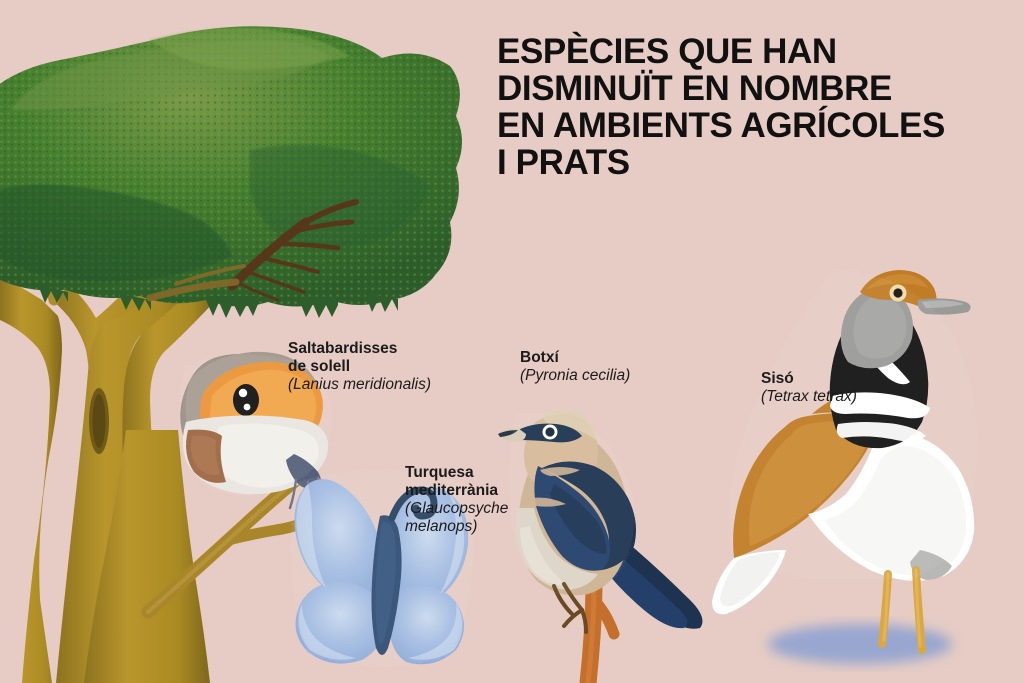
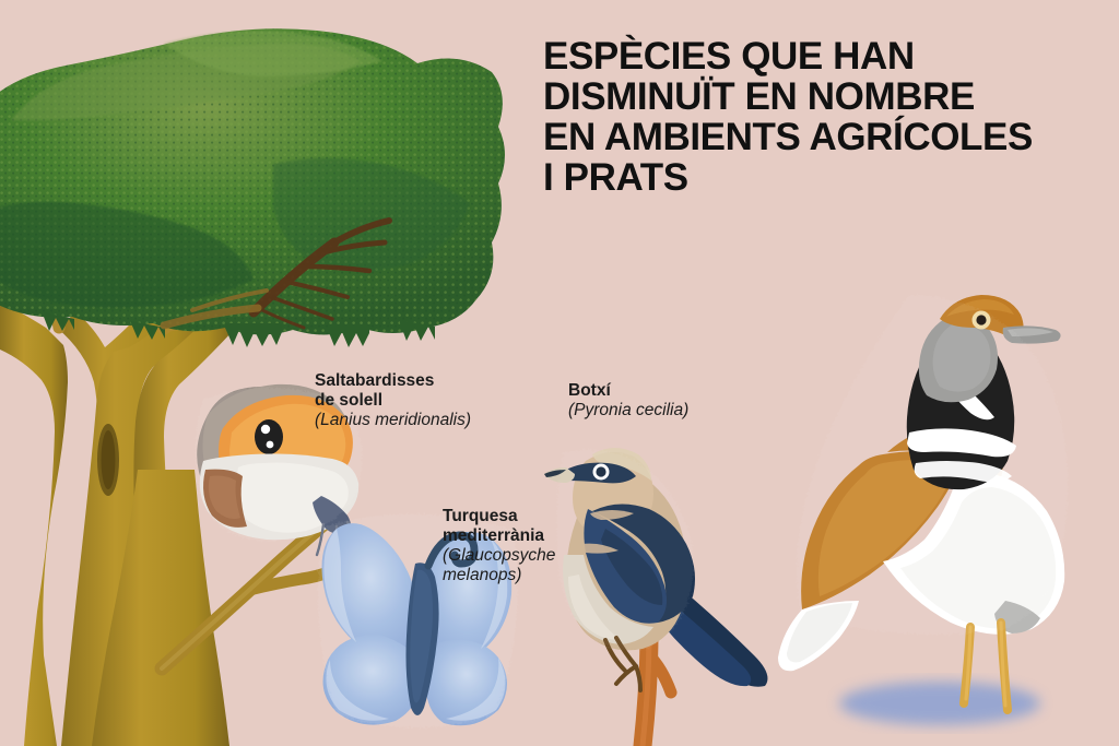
  ESPÈCIES QUE HAN
  DISMINUÏT EN NOMBRE
  EN AMBIENTS AGRÍCOLES
  I PRATS
  Saltabardisses
  de solell
  (Lanius meridionalis)
  Turquesa
  mediterrània
  (Glaucopsyche
  melanops)
  Botxí
  (Pyronia cecilia)
- Sisó
- (Tetrax tetrax)
